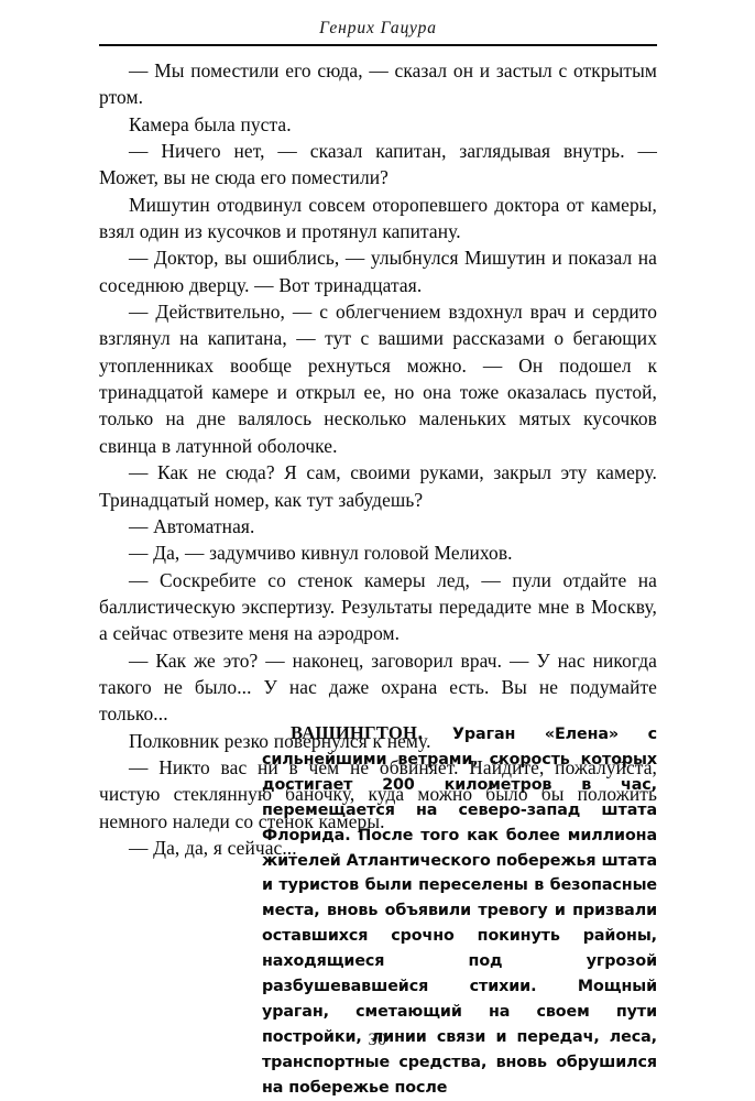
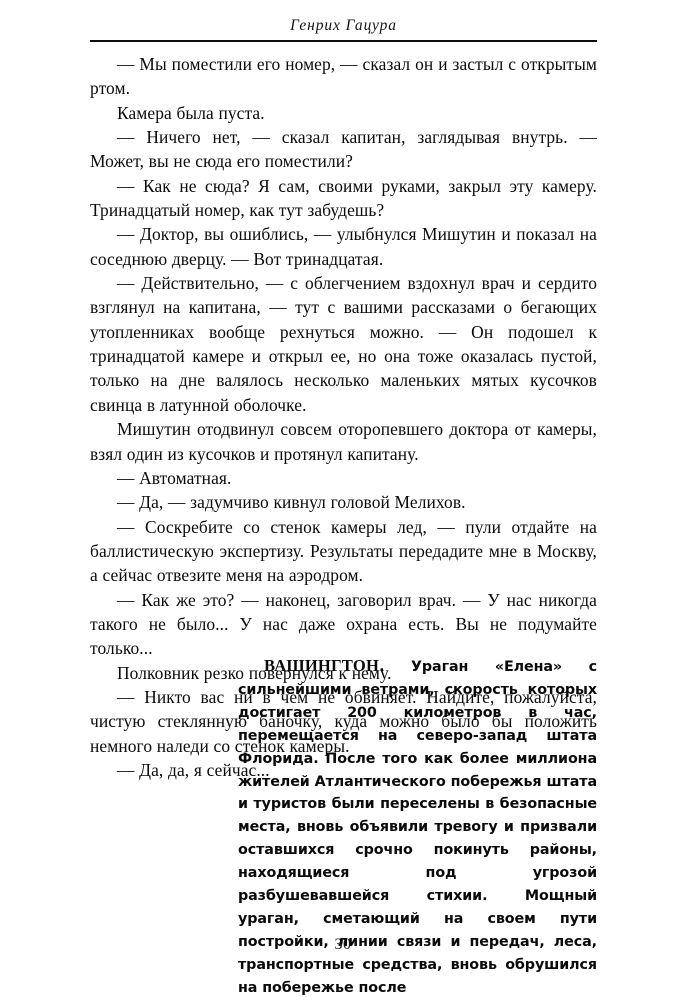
  Генрих Гацура
- — Мы поместили его сюда, — сказал он и застыл с открытым ртом.
+ — Мы поместили его номер, — сказал он и застыл с открытым ртом.
  Камера была пуста.
  — Ничего нет, — сказал капитан, заглядывая внутрь. — Может, вы не сюда его поместили?
- Мишутин отодвинул совсем оторопевшего доктора от камеры, взял один из кусочков и протянул капитану.
+ — Как не сюда? Я сам, своими руками, закрыл эту камеру. Тринадцатый номер, как тут забудешь?
  — Доктор, вы ошиблись, — улыбнулся Мишутин и показал на соседнюю дверцу. — Вот тринадцатая.
  — Действительно, — с облегчением вздохнул врач и сердито взглянул на капитана, — тут с вашими рассказами о бегающих утопленниках вообще рехнуться можно. — Он подошел к тринадцатой камере и открыл ее, но она тоже оказалась пустой, только на дне валялось несколько маленьких мятых кусочков свинца в латунной оболочке.
- — Как не сюда? Я сам, своими руками, закрыл эту камеру. Тринадцатый номер, как тут забудешь?
+ Мишутин отодвинул совсем оторопевшего доктора от камеры, взял один из кусочков и протянул капитану.
  — Автоматная.
  — Да, — задумчиво кивнул головой Мелихов.
  — Соскребите со стенок камеры лед, — пули отдайте на баллистическую экспертизу. Результаты передадите мне в Москву, а сейчас отвезите меня на аэродром.
  — Как же это? — наконец, заговорил врач. — У нас никогда такого не было... У нас даже охрана есть. Вы не подумайте только...
  Полковник резко повернулся к нему.
  — Никто вас ни в чем не обвиняет. Найдите, пожалуйста, чистую стеклянную баночку, куда можно было бы положить немного наледи со стенок камеры.
  — Да, да, я сейчас...
  ВАШИНГТОН. Ураган «Елена» с сильнейшими ветрами, скорость которых достигает 200 километров в час, перемещается на северо-запад штата Флорида. После того как более миллиона жителей Атлантического побережья штата и туристов были переселены в безопасные места, вновь объявили тревогу и призвали оставшихся срочно покинуть районы, находящиеся под угрозой разбушевавшейся стихии. Мощный ураган, сметающий на своем пути постройки, линии связи и передач, леса, транспортные средства, вновь обрушился на побережье после
  30
